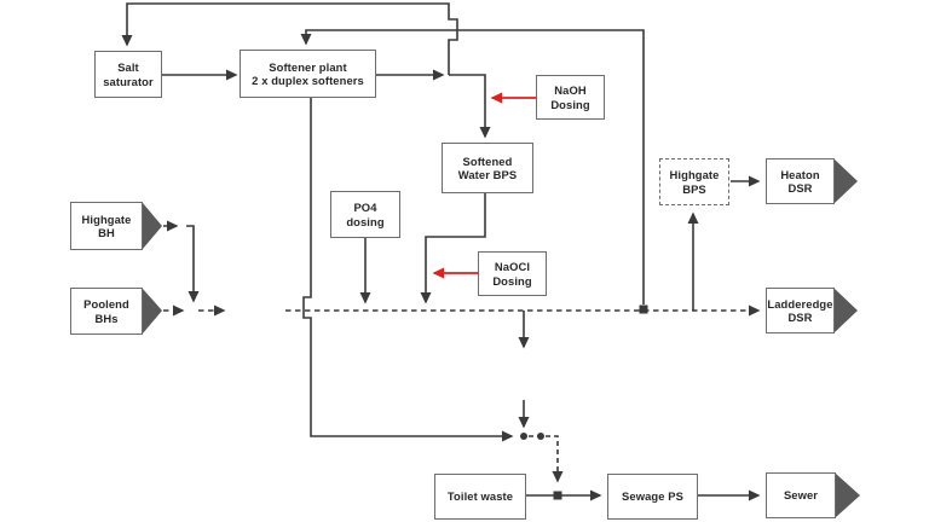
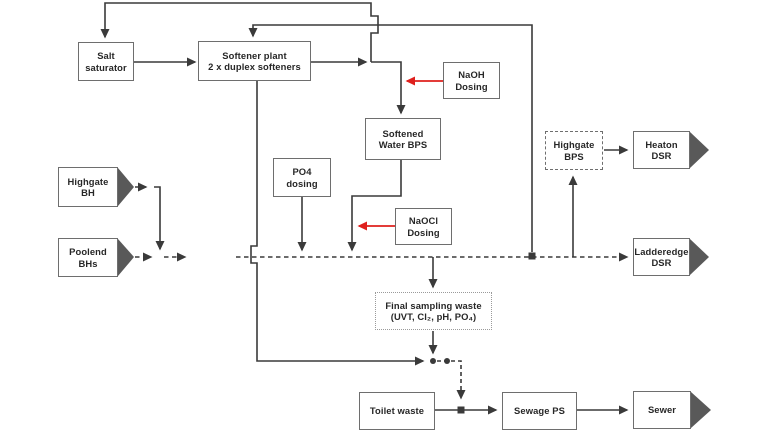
  Salt
  saturator
  Softener plant
  2 x duplex softeners
  NaOH
  Dosing
  Softened
  Water BPS
  PO4
  dosing
  NaOCl
  Dosing
  Highgate
  BPS
+ Final sampling waste
+ (UVT, Cl₂, pH, PO₄)
  Toilet waste
  Sewage PS
  Highgate
  BH
  Poolend
  BHs
  Heaton
  DSR
  Ladderedge
  DSR
  Sewer
